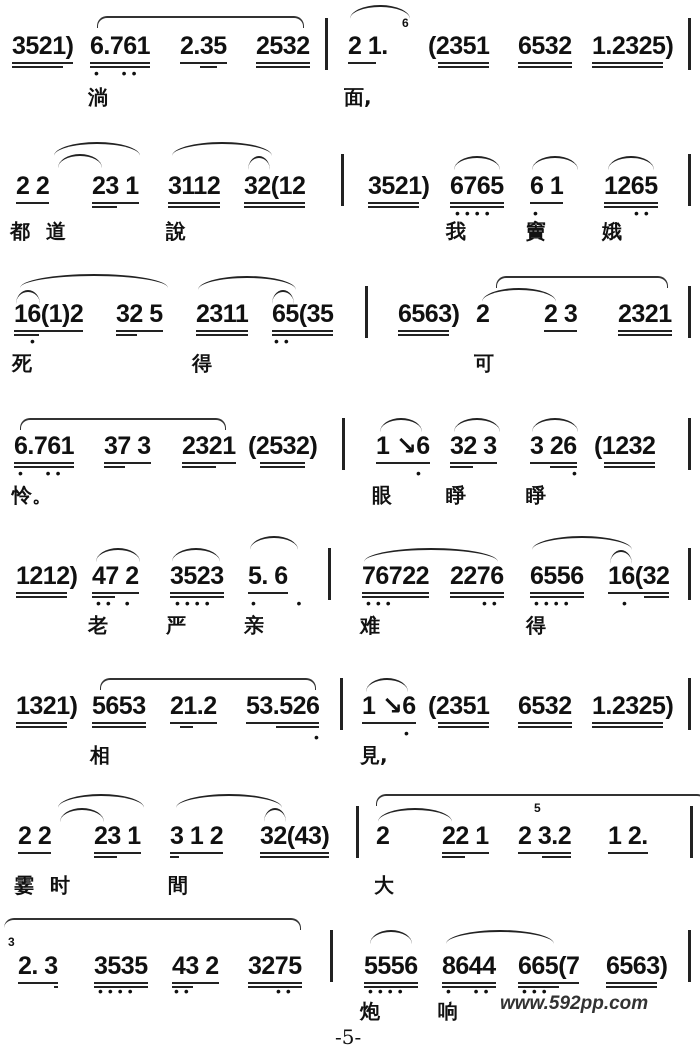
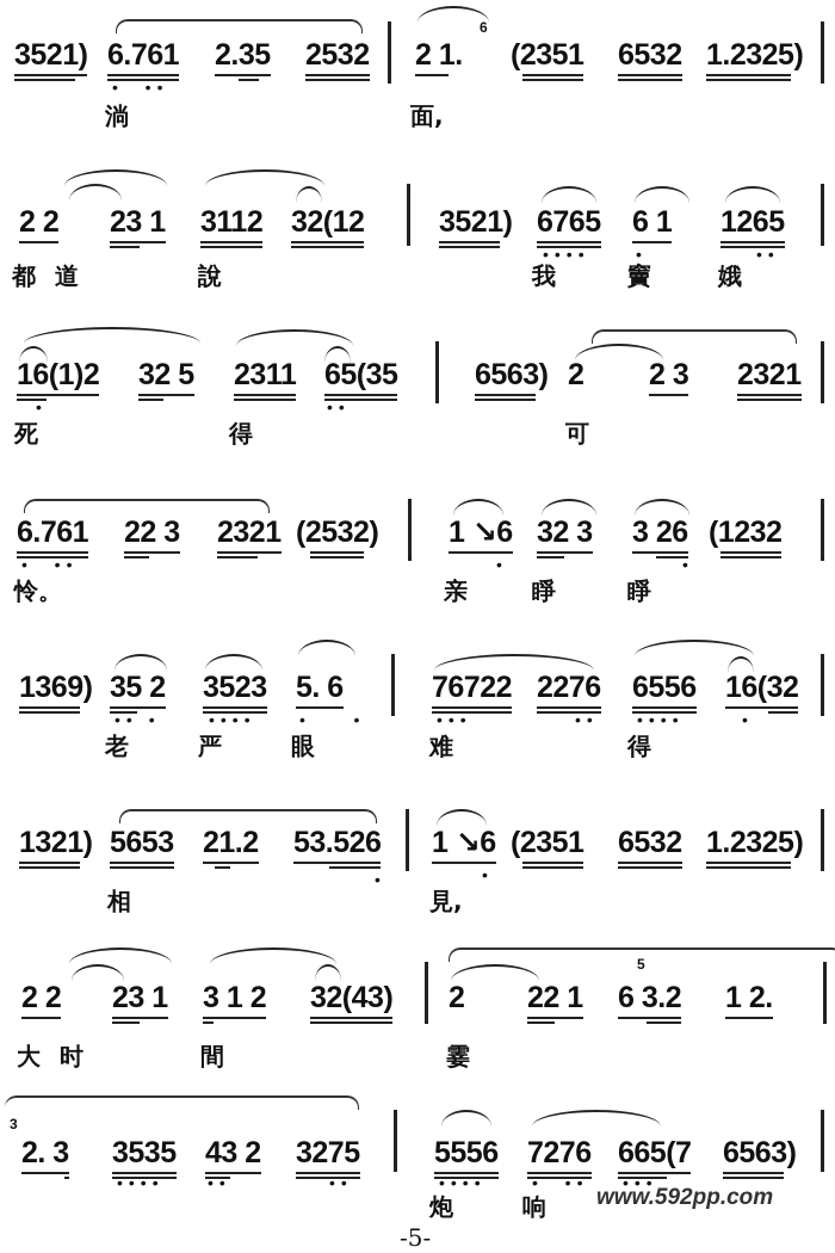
  3521)
  6.761
  • ••
  2.35
  2532
  2 1.
  6
  (2351
  6532
  1.2325)
  淌
  面,
  2 2
  23 1
  3112
  32(12
  3521)
  6765
  ••••
  6 1
  •
  1265
  ••
  都
  道
  說
  我
  竇
  娥
  16(1)2
  •
  32 5
  2311
  65(35
  ••
  6563)
  2
  2 3
  2321
  死
  得
  可
  6.761
  • ••
- 37 3
+ 22 3
  2321
  (2532)
  1 ↘6
  •
  32 3
  3 26
  •
  (1232
  怜。
- 眼
+ 亲
  睜
  睜
- 1212)
+ 1369)
- 47 2
+ 35 2
  •• •
  3523
  ••••
  5. 6
  • •
  76722
  •••
  2276
  ••
  6556
  ••••
  16(32
  •
  老
  严
- 亲
+ 眼
  难
  得
  1321)
  5653
  21.2
  53.526
  •
  1 ↘6
  •
  (2351
  6532
  1.2325)
  相
  見,
  2 2
  23 1
  3 1 2
  32(43)
  2
  22 1
  5
- 2 3.2
+ 6 3.2
  1 2.
- 霎
+ 大
  时
  間
- 大
+ 霎
  3
  2. 3
  3535
  ••••
  43 2
  ••
  3275
  ••
  5556
  ••••
- 8644
+ 7276
  • ••
  665(7
  •••
  6563)
  炮
  响
  www.592pp.com
  -5-
